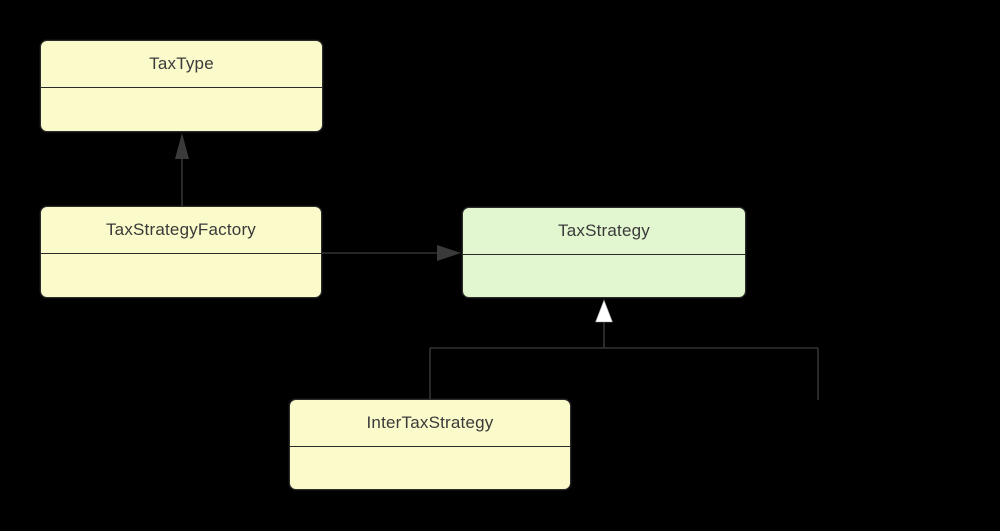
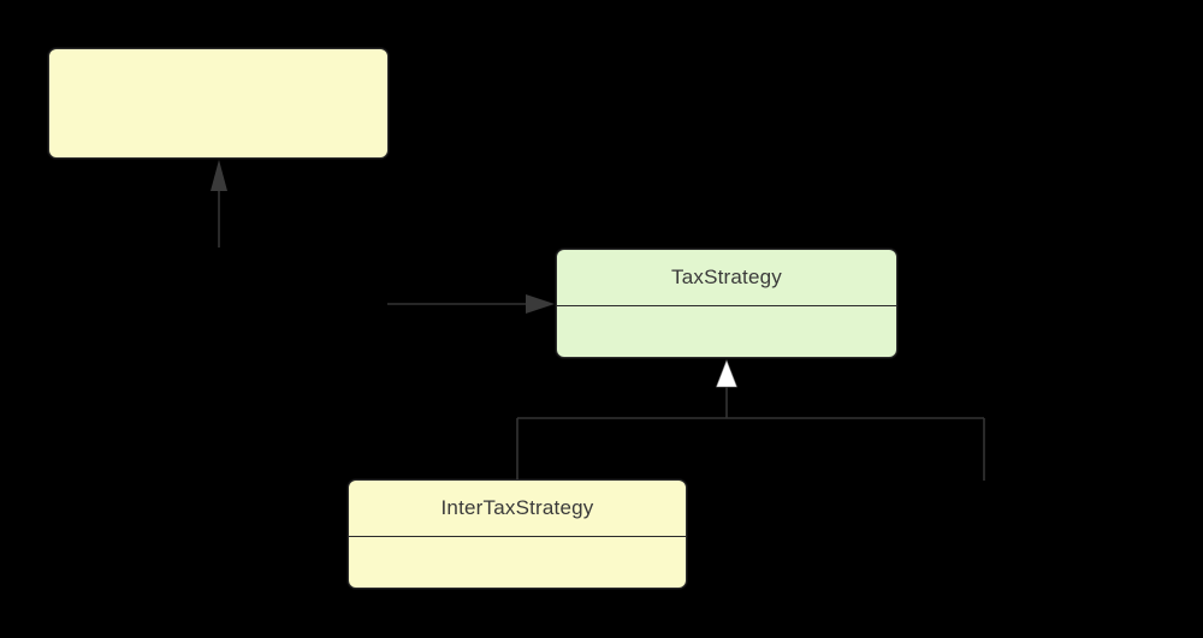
- TaxType
- TaxStrategyFactory
  TaxStrategy
  InterTaxStrategy
